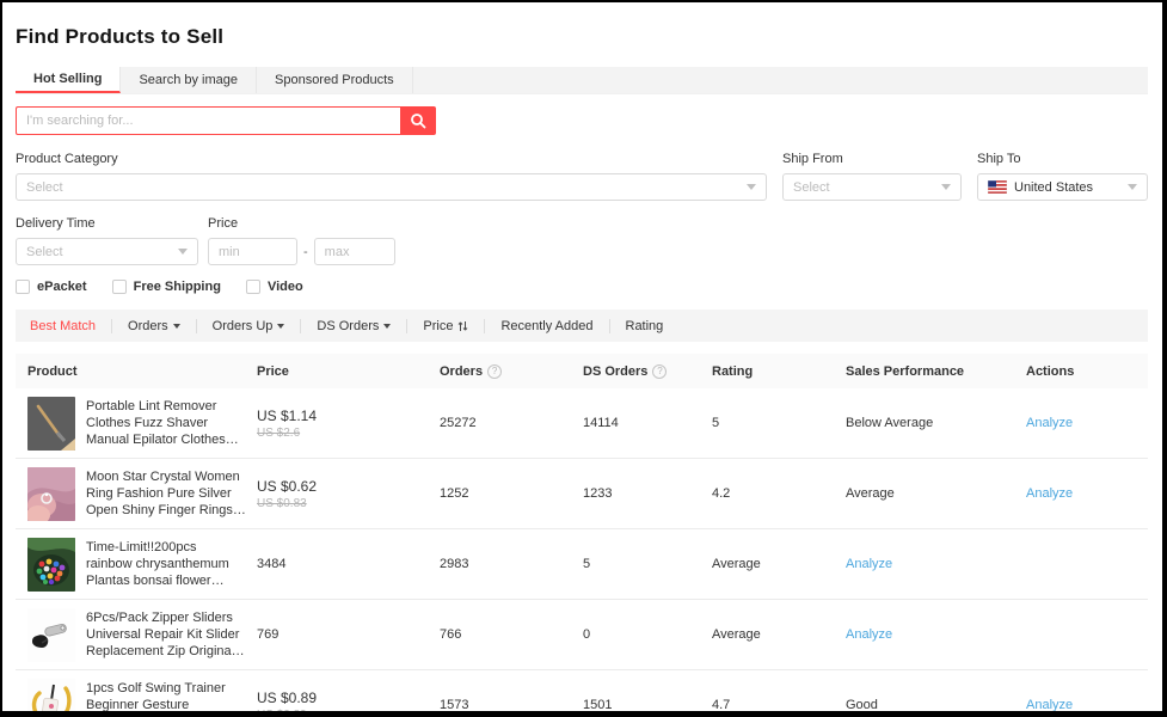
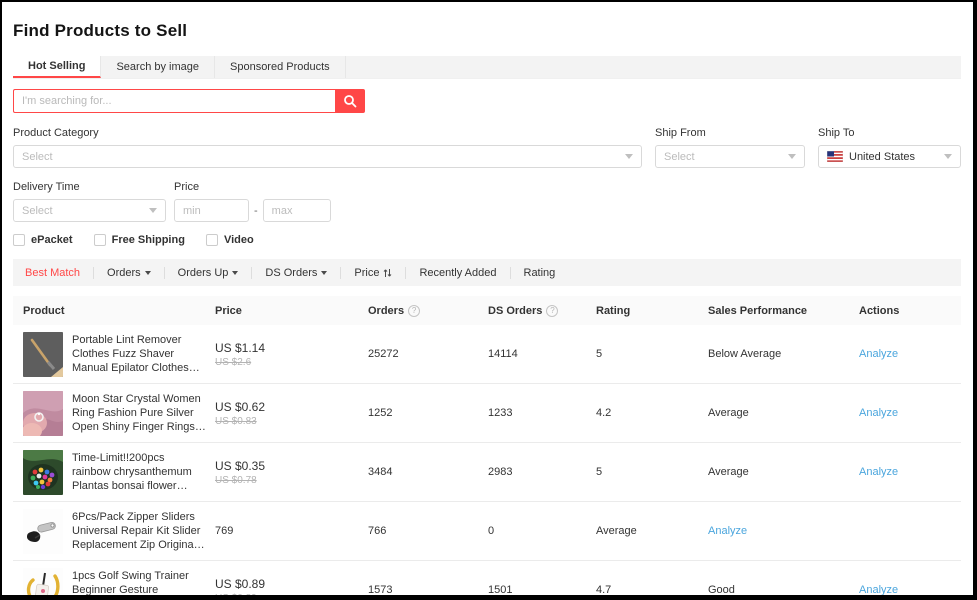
  Find Products to Sell
  Hot Selling
  Search by image
  Sponsored Products
  I'm searching for...
  Product Category
  Select
  Ship From
  Select
  Ship To
  United States
  Delivery Time
  Select
  Price
  min
  -
  max
  ePacket
  Free Shipping
  Video
  Best Match
  Orders
  Orders Up
  DS Orders
  Price
  Recently Added
  Rating
  Product
  Price
  Orders
  ?
  DS Orders
  ?
  Rating
  Sales Performance
  Actions
  US $1.14
  US $2.6
  25272
  14114
  5
  Below Average
  Analyze
  Moon Star Crystal Women Ring Fashion Pure Silver Open Shiny Finger Rings
  US $0.62
  US $0.83
  1252
  1233
  4.2
  Average
  Analyze
+ US $0.35
+ US $0.78
  3484
  2983
  5
  Average
  Analyze
  6Pcs/Pack Zipper Sliders Universal Repair Kit Slider Replacement Zip Original
  769
  766
  0
  Average
  Analyze
  US $0.89
  1573
  1501
  4.7
  Good
  Analyze
